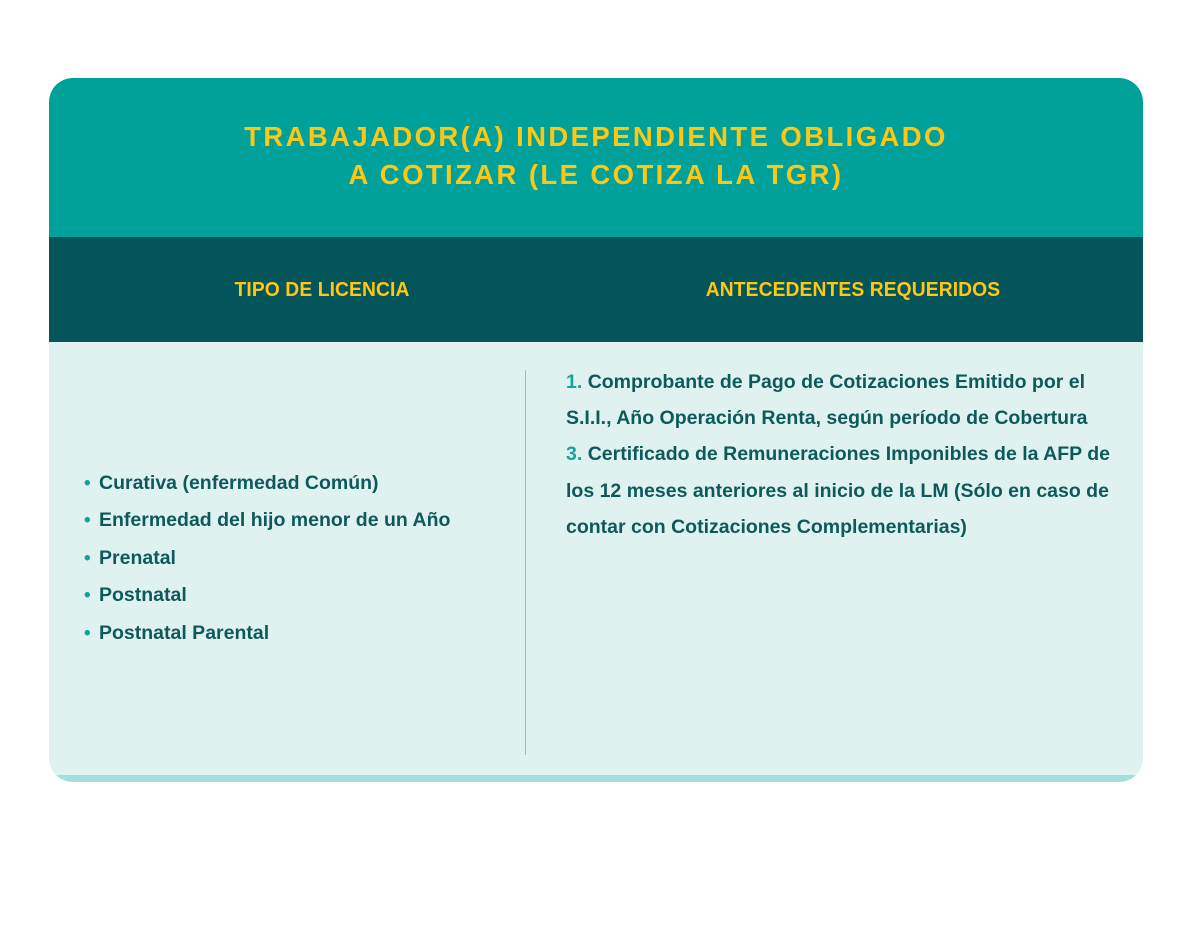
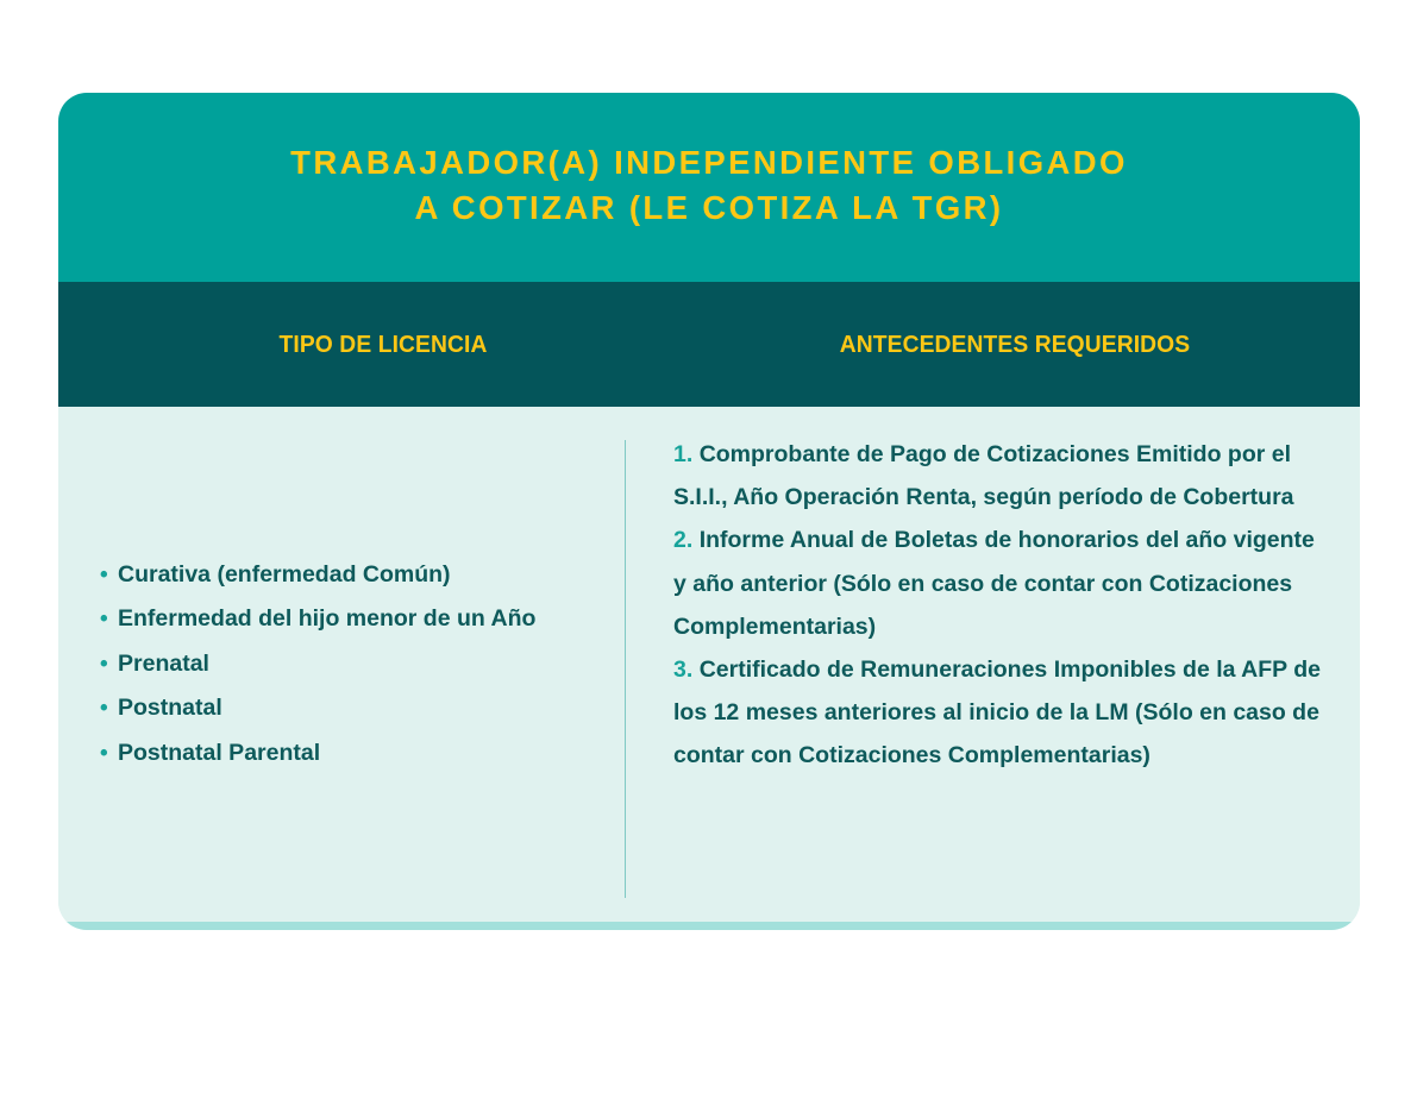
  TRABAJADOR(A) INDEPENDIENTE OBLIGADO
  A COTIZAR (LE COTIZA LA TGR)
  TIPO DE LICENCIA
  ANTECEDENTES REQUERIDOS
  •
  Curativa (enfermedad Común)
  •
  Enfermedad del hijo menor de un Año
  •
  Prenatal
  •
  Postnatal
  •
  Postnatal Parental
  1. Comprobante de Pago de Cotizaciones Emitido por el S.I.I., Año Operación Renta, según período de Cobertura
+ 2. Informe Anual de Boletas de honorarios del año vigente y año anterior (Sólo en caso de contar con Cotizaciones Complementarias)
  3. Certificado de Remuneraciones Imponibles de la AFP de los 12 meses anteriores al inicio de la LM (Sólo en caso de contar con Cotizaciones Complementarias)
